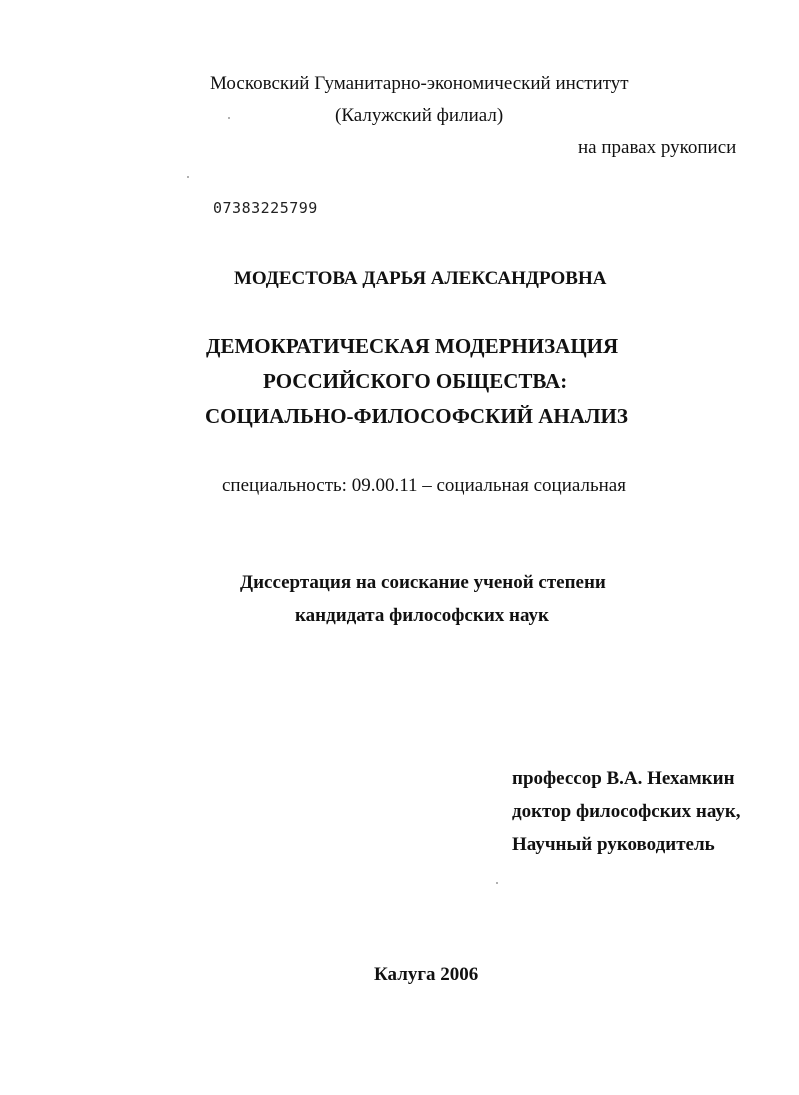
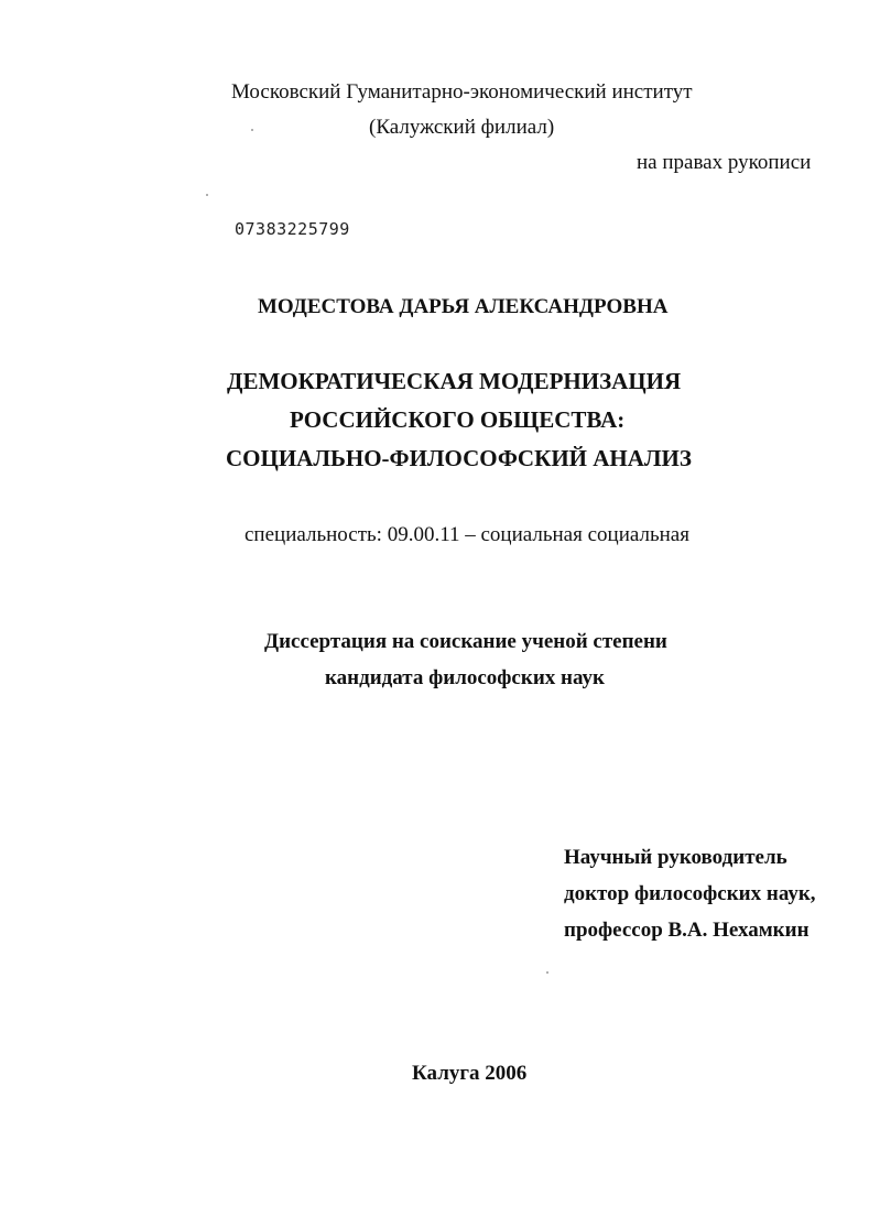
  Московский Гуманитарно-экономический институт
  (Калужский филиал)
  на правах рукописи
  07383225799
  МОДЕСТОВА ДАРЬЯ АЛЕКСАНДРОВНА
  ДЕМОКРАТИЧЕСКАЯ МОДЕРНИЗАЦИЯ
  РОССИЙСКОГО ОБЩЕСТВА:
  СОЦИАЛЬНО-ФИЛОСОФСКИЙ АНАЛИЗ
  специальность: 09.00.11 – социальная социальная
  Диссертация на соискание ученой степени
  кандидата философских наук
- профессор В.А. Нехамкин
+ Научный руководитель
  доктор философских наук,
- Научный руководитель
+ профессор В.А. Нехамкин
  Калуга 2006
